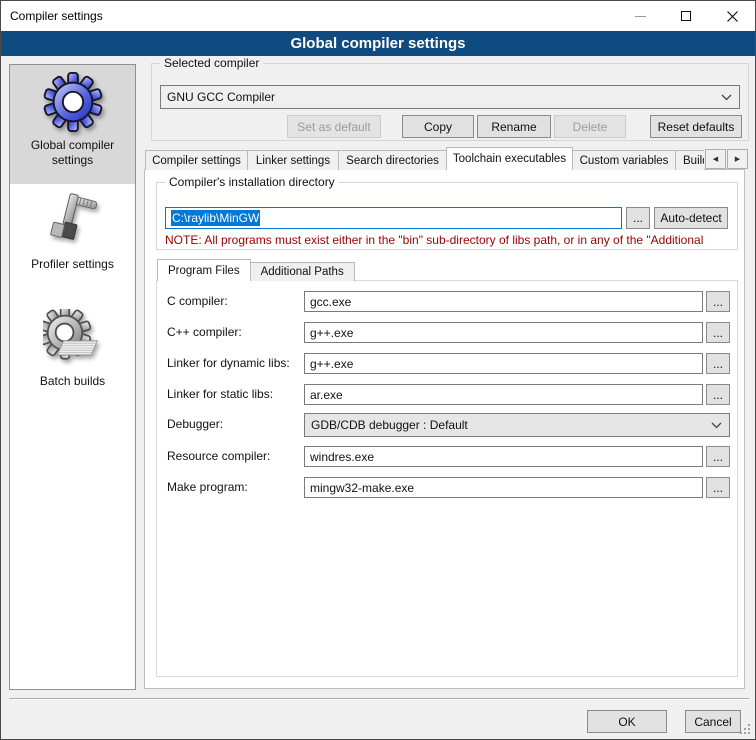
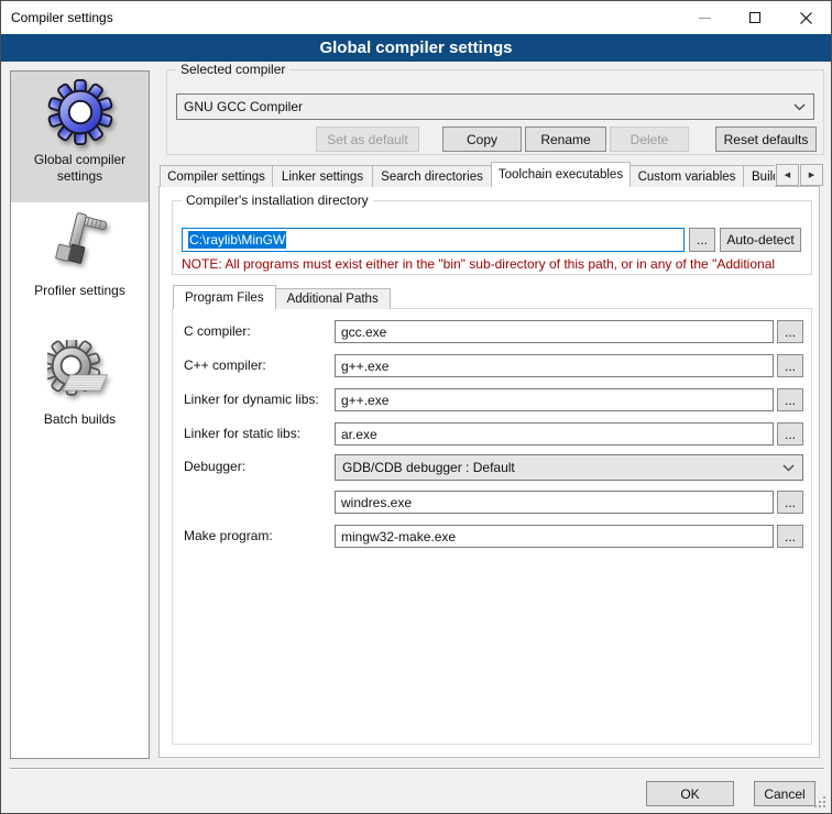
  Compiler settings
  Global compiler settings
  Global compiler settings
  Profiler settings
  Batch builds
  Selected compiler
  GNU GCC Compiler
  Set as default
  Copy
  Rename
  Delete
  Reset defaults
  Compiler settings
  Linker settings
  Search directories
  Toolchain executables
  Custom variables
  Compiler's installation directory
  C:\raylib\MinGW
  ...
  Auto-detect
- NOTE: All programs must exist either in the "bin" sub-directory of libs path, or in any of the "Additional
+ NOTE: All programs must exist either in the "bin" sub-directory of this path, or in any of the "Additional
  Program Files
  Additional Paths
  C compiler:
  gcc.exe
  ...
  C++ compiler:
  g++.exe
  ...
  Linker for dynamic libs:
  g++.exe
  ...
  Linker for static libs:
  ar.exe
  ...
  Debugger:
  GDB/CDB debugger : Default
- Resource compiler:
  windres.exe
  ...
  Make program:
  mingw32-make.exe
  ...
  OK
  Cancel
